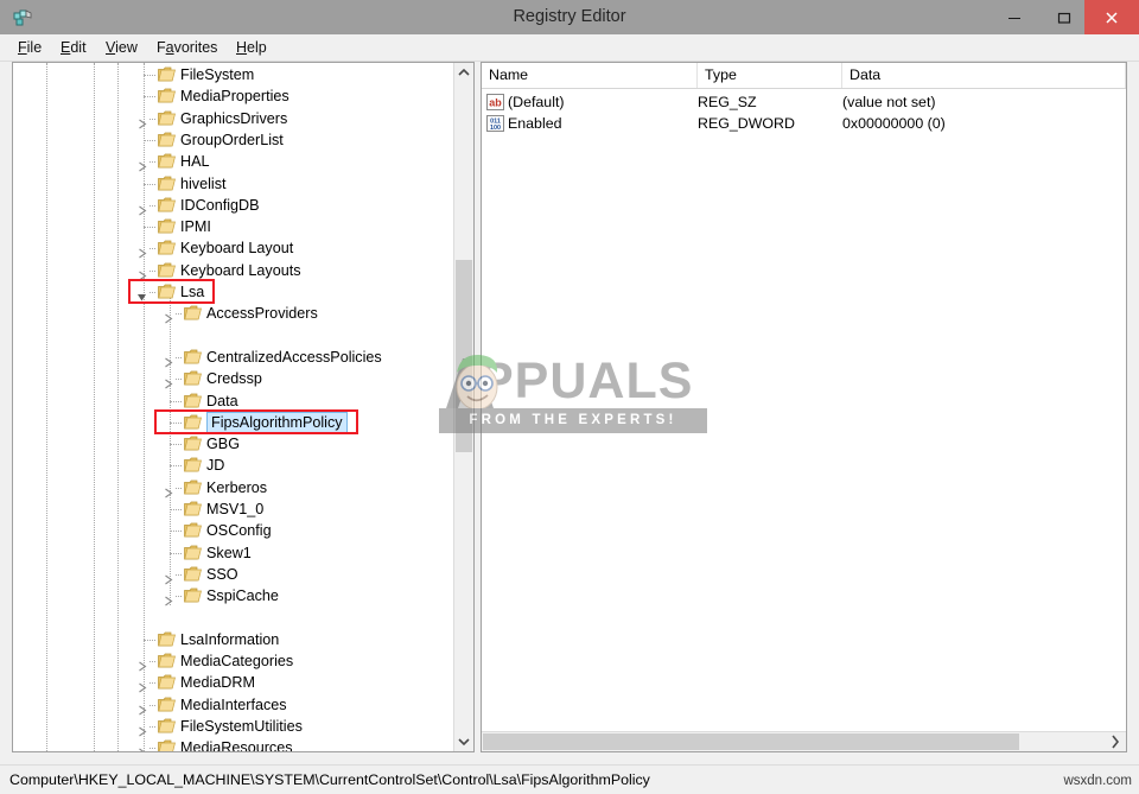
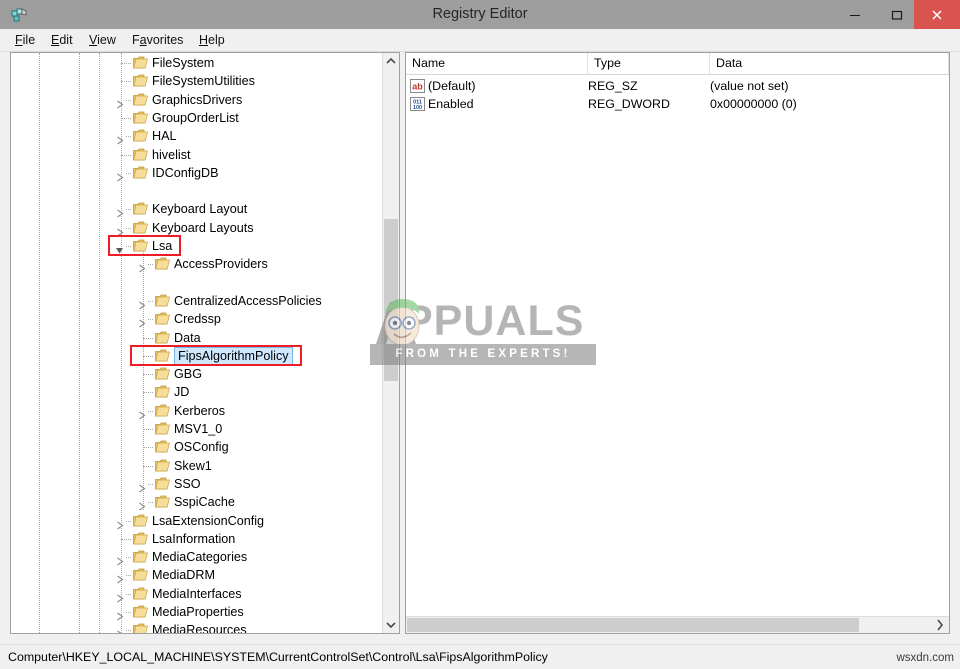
  Registry Editor
  File
  Edit
  View
  Favorites
  Help
  FileSystem
- MediaProperties
+ FileSystemUtilities
  GraphicsDrivers
  GroupOrderList
  HAL
  hivelist
  IDConfigDB
- IPMI
  Keyboard Layout
  Keyboard Layouts
  Lsa
  AccessProviders
  CentralizedAccessPolicies
  Credssp
  Data
  FipsAlgorithmPolicy
  GBG
  JD
  Kerberos
  MSV1_0
  OSConfig
  Skew1
  SSO
  SspiCache
+ LsaExtensionConfig
  LsaInformation
  MediaCategories
  MediaDRM
  MediaInterfaces
- FileSystemUtilities
+ MediaProperties
  MediaResources
  Name
  Type
  Data
  ab
  (Default)
  REG_SZ
  (value not set)
  Enabled
  REG_DWORD
  0x00000000 (0)
  PPUALS
  FROM THE EXPERTS!
  Computer\HKEY_LOCAL_MACHINE\SYSTEM\CurrentControlSet\Control\Lsa\FipsAlgorithmPolicy
  wsxdn.com
